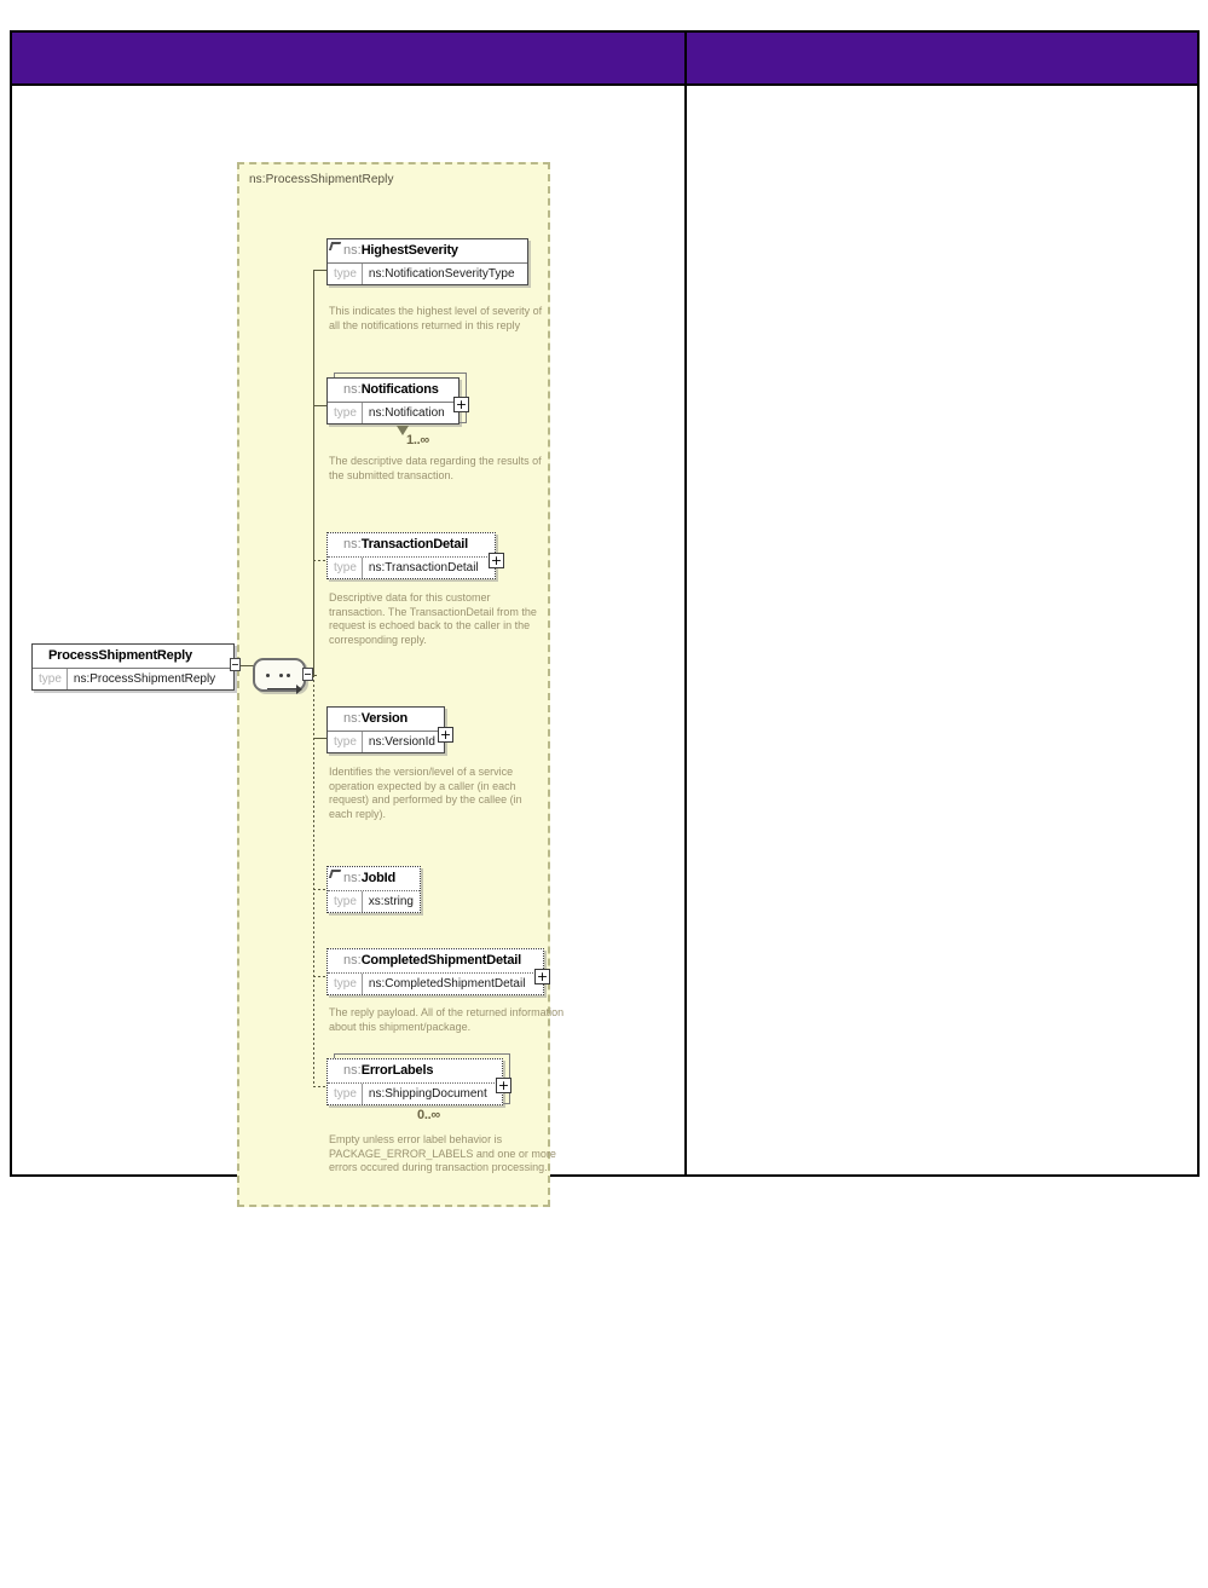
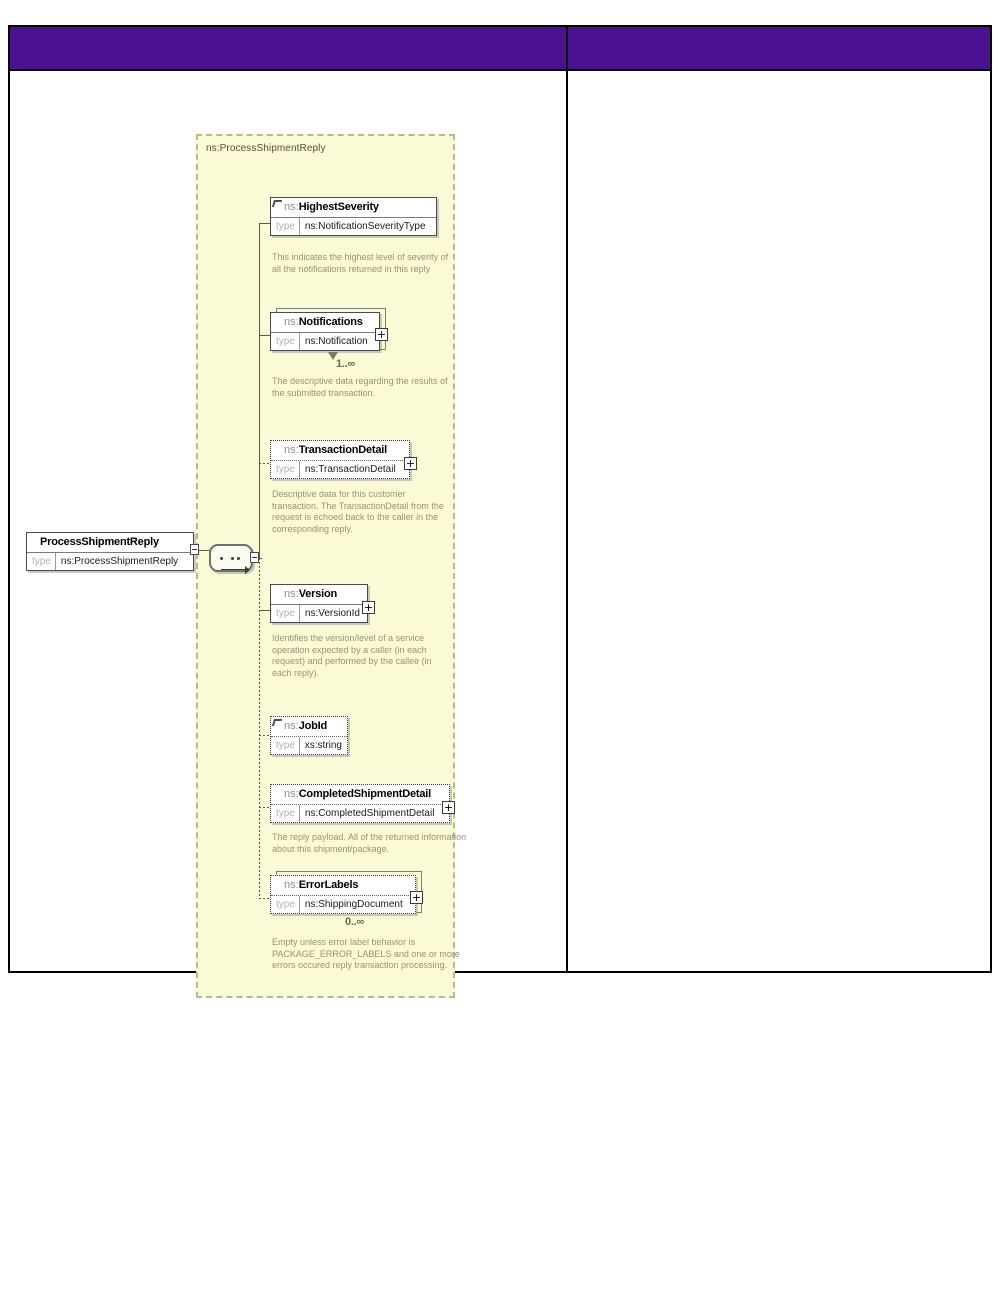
- ns:ProcessShipmentReply ProcessShipmentReply type ns:ProcessShipmentReply ns:HighestSeverity type ns:NotificationSeverityType This indicates the highest level of severity of all the notifications returned in this reply ns:Notifications type ns:Notification + 1..∞ The descriptive data regarding the results of the submitted transaction. ns:TransactionDetail type ns:TransactionDetail + Descriptive data for this customer transaction. The TransactionDetail from the request is echoed back to the caller in the corresponding reply. ns:Version type ns:VersionId + Identifies the version/level of a service operation expected by a caller (in each request) and performed by the callee (in each reply). ns:JobId type xs:string ns:CompletedShipmentDetail type ns:CompletedShipmentDetail + The reply payload. All of the returned information about this shipment/package. ns:ErrorLabels type ns:ShippingDocument + 0..∞ Empty unless error label behavior is PACKAGE_ERROR_LABELS and one or more errors occured during transaction processing.
+ ns:ProcessShipmentReply ProcessShipmentReply type ns:ProcessShipmentReply ns:HighestSeverity type ns:NotificationSeverityType This indicates the highest level of severity of all the notifications returned in this reply ns:Notifications type ns:Notification + 1..∞ The descriptive data regarding the results of the submitted transaction. ns:TransactionDetail type ns:TransactionDetail + Descriptive data for this customer transaction. The TransactionDetail from the request is echoed back to the caller in the corresponding reply. ns:Version type ns:VersionId + Identifies the version/level of a service operation expected by a caller (in each request) and performed by the callee (in each reply). ns:JobId type xs:string ns:CompletedShipmentDetail type ns:CompletedShipmentDetail + The reply payload. All of the returned information about this shipment/package. ns:ErrorLabels type ns:ShippingDocument + 0..∞ Empty unless error label behavior is PACKAGE_ERROR_LABELS and one or more errors occured reply transaction processing.
